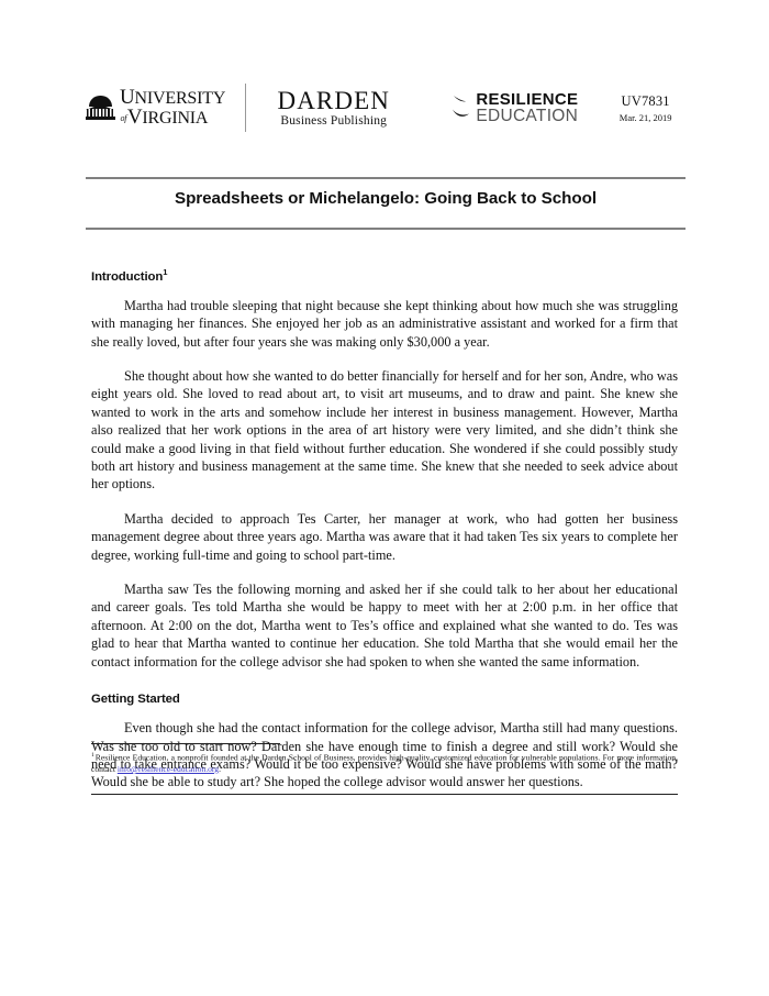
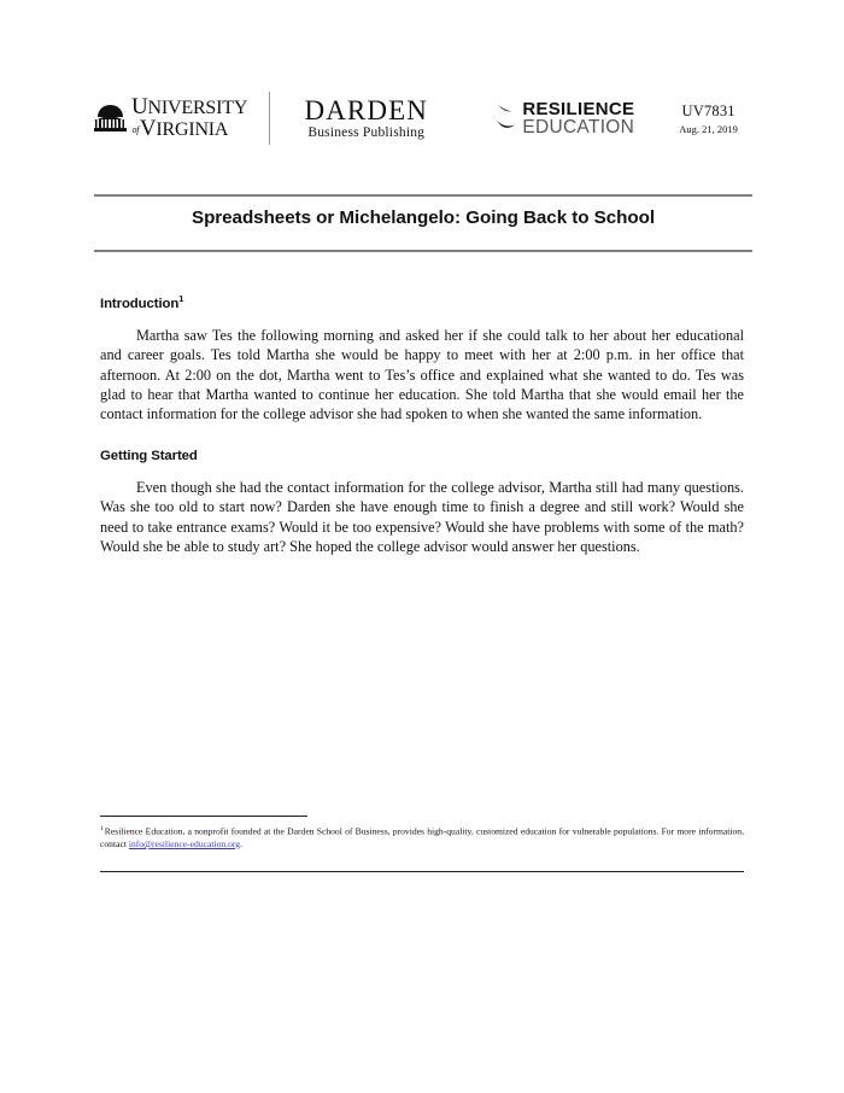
  UNIVERSITY
  ofVIRGINIA
  DARDEN
  Business Publishing
  RESILIENCE
  EDUCATION
  UV7831
- Mar. 21, 2019
+ Aug. 21, 2019
  Spreadsheets or Michelangelo: Going Back to School
  Introduction1
- Martha had trouble sleeping that night because she kept thinking about how much she was struggling with managing her finances. She enjoyed her job as an administrative assistant and worked for a firm that she really loved, but after four years she was making only $30,000 a year.
- She thought about how she wanted to do better financially for herself and for her son, Andre, who was eight years old. She loved to read about art, to visit art museums, and to draw and paint. She knew she wanted to work in the arts and somehow include her interest in business management. However, Martha also realized that her work options in the area of art history were very limited, and she didn’t think she could make a good living in that field without further education. She wondered if she could possibly study both art history and business management at the same time. She knew that she needed to seek advice about her options.
- Martha decided to approach Tes Carter, her manager at work, who had gotten her business management degree about three years ago. Martha was aware that it had taken Tes six years to complete her degree, working full-time and going to school part-time.
  Martha saw Tes the following morning and asked her if she could talk to her about her educational and career goals. Tes told Martha she would be happy to meet with her at 2:00 p.m. in her office that afternoon. At 2:00 on the dot, Martha went to Tes’s office and explained what she wanted to do. Tes was glad to hear that Martha wanted to continue her education. She told Martha that she would email her the contact information for the college advisor she had spoken to when she wanted the same information.
  Getting Started
  Even though she had the contact information for the college advisor, Martha still had many questions. Was she too old to start now? Darden she have enough time to finish a degree and still work? Would she need to take entrance exams? Would it be too expensive? Would she have problems with some of the math? Would she be able to study art? She hoped the college advisor would answer her questions.
  Resilience Education, a nonprofit founded at the Darden School of Business, provides high-quality, customized education for vulnerable populations. For more information, contact info@resilience-education.org.
